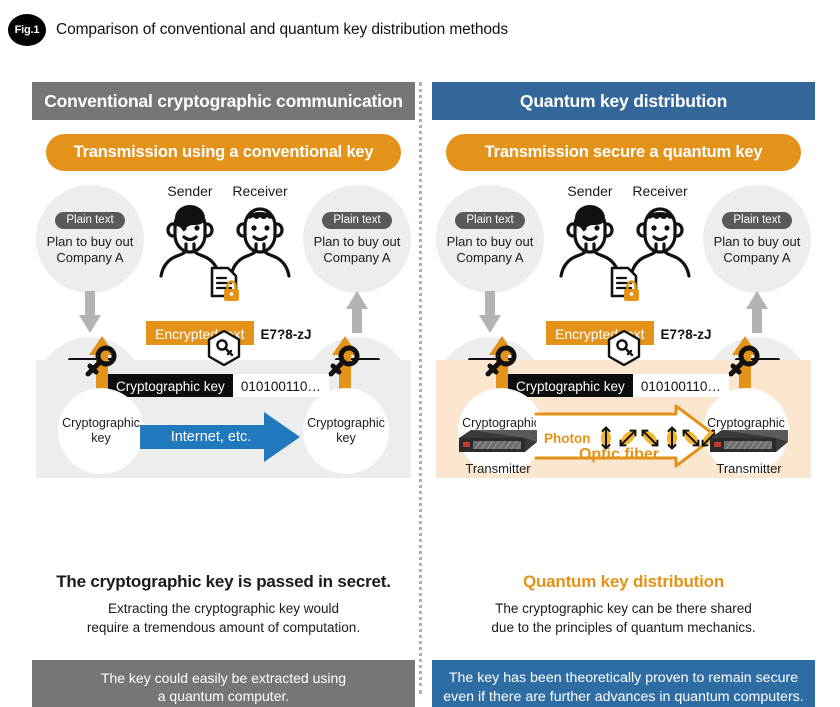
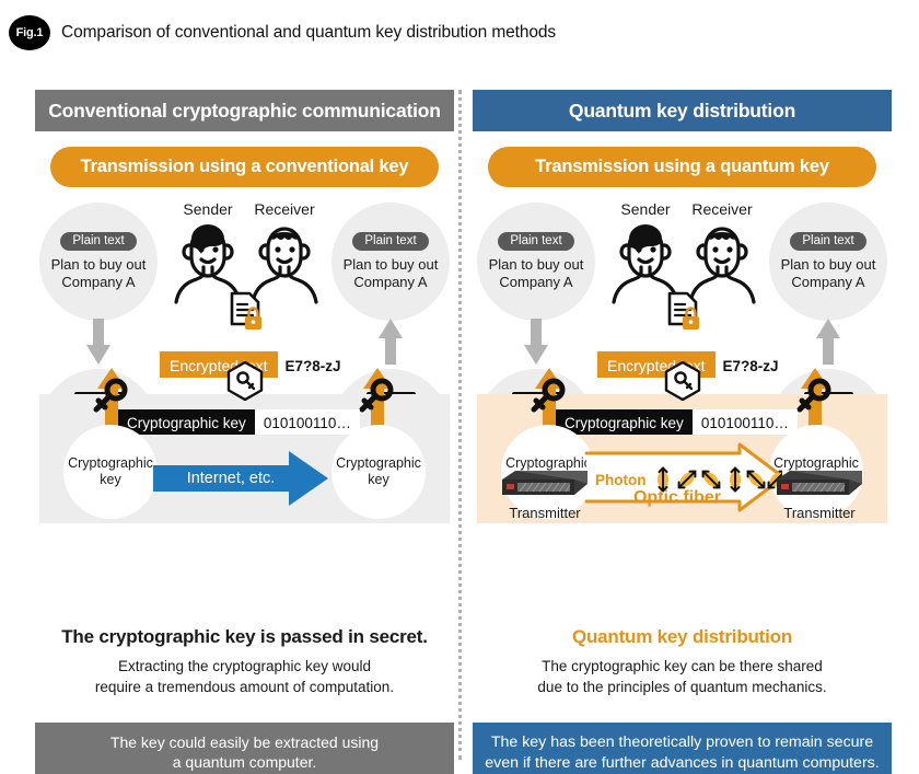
  Fig.1
  Comparison of conventional and quantum key distribution methods
  Conventional cryptographic communication
  Transmission using a conventional key
  Plain text
  Plan to buy out
  Company A
  Plain text
  Plan to buy out
  Company A
  Sender
  Receiver
  Encryptedxt
  E7?8-zJ
  Cryptographic key
  010100110…
  Cryptographic
  key
  Cryptographic
  key
  Internet, etc.
  The cryptographic key is passed in secret.
  Extracting the cryptographic key would
  require a tremendous amount of computation.
  The key could easily be extracted using
  a quantum computer.
  Quantum key distribution
- Transmission secure a quantum key
+ Transmission using a quantum key
  Plain text
  Plan to buy out
  Company A
  Plain text
  Plan to buy out
  Company A
  Sender
  Receiver
  Encryptedxt
  E7?8-zJ
  Cryptographic key
  010100110…
  Cryptographi
  Cryptographic
  Photon
  Optic fiber
  Transmitter
  Transmitter
  Quantum key distribution
  The cryptographic key can be there shared
  due to the principles of quantum mechanics.
  The key has been theoretically proven to remain secure
  even if there are further advances in quantum computers.
